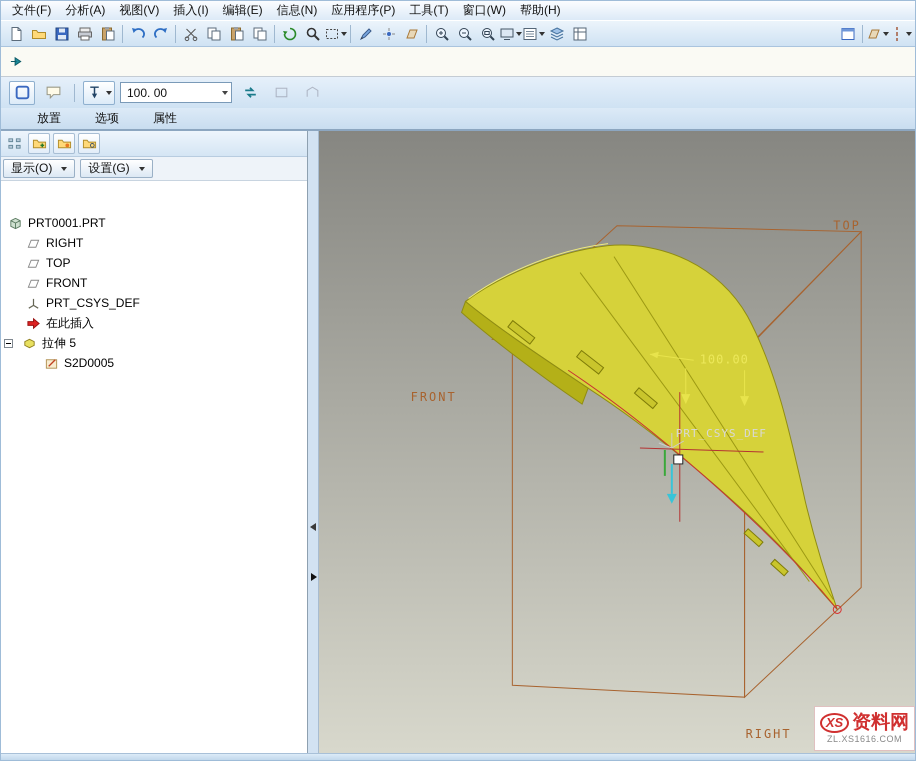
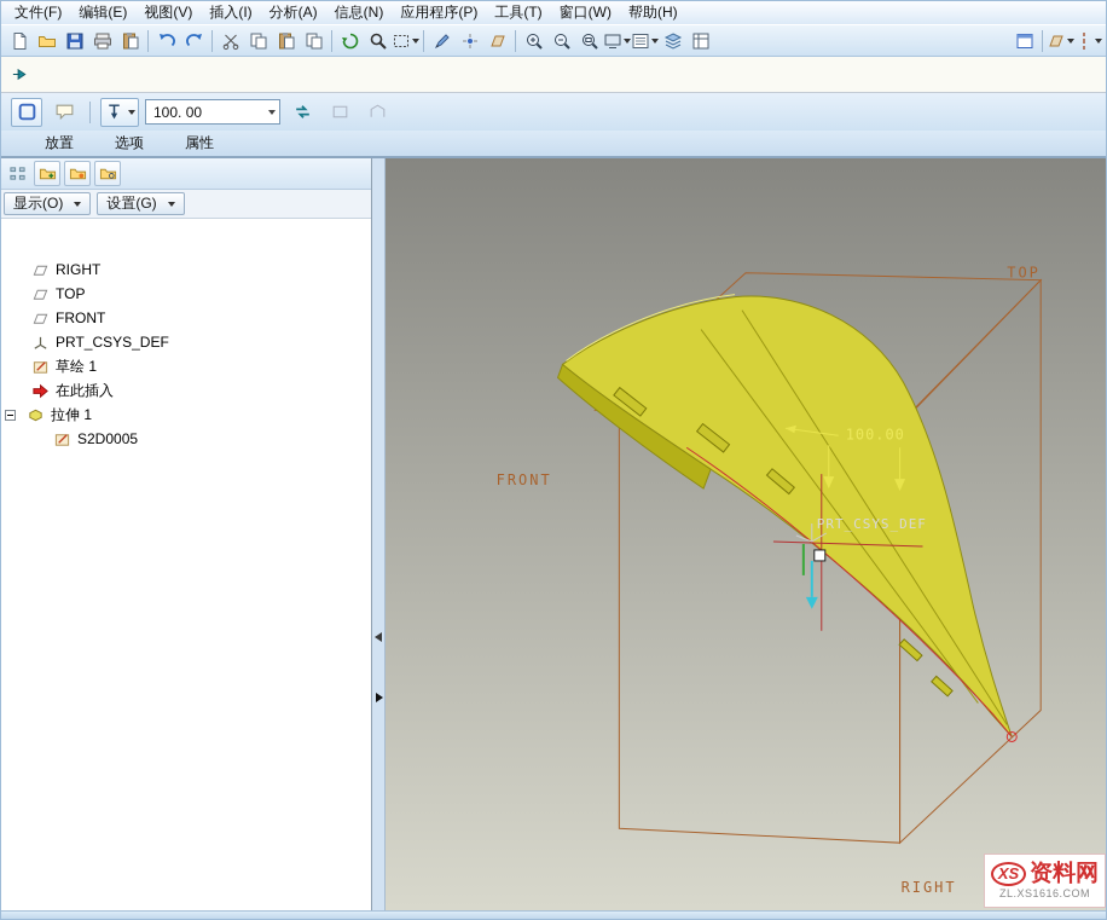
  文件(F)
- 分析(A)
+ 编辑(E)
  视图(V)
  插入(I)
- 编辑(E)
+ 分析(A)
  信息(N)
  应用程序(P)
  工具(T)
  窗口(W)
  帮助(H)
  100. 00
  放置
  选项
  属性
  显示(O)
  设置(G)
- PRT0001.PRT
  RIGHT
  TOP
  FRONT
  PRT_CSYS_DEF
+ 草绘 1
  在此插入
- 拉伸 5
+ 拉伸 1
  S2D0005
  TOP
  FRONT
  RIGHT
  100.00
  PRT_CSYS_DEF
  XS
  资料网
  ZL.XS1616.COM
